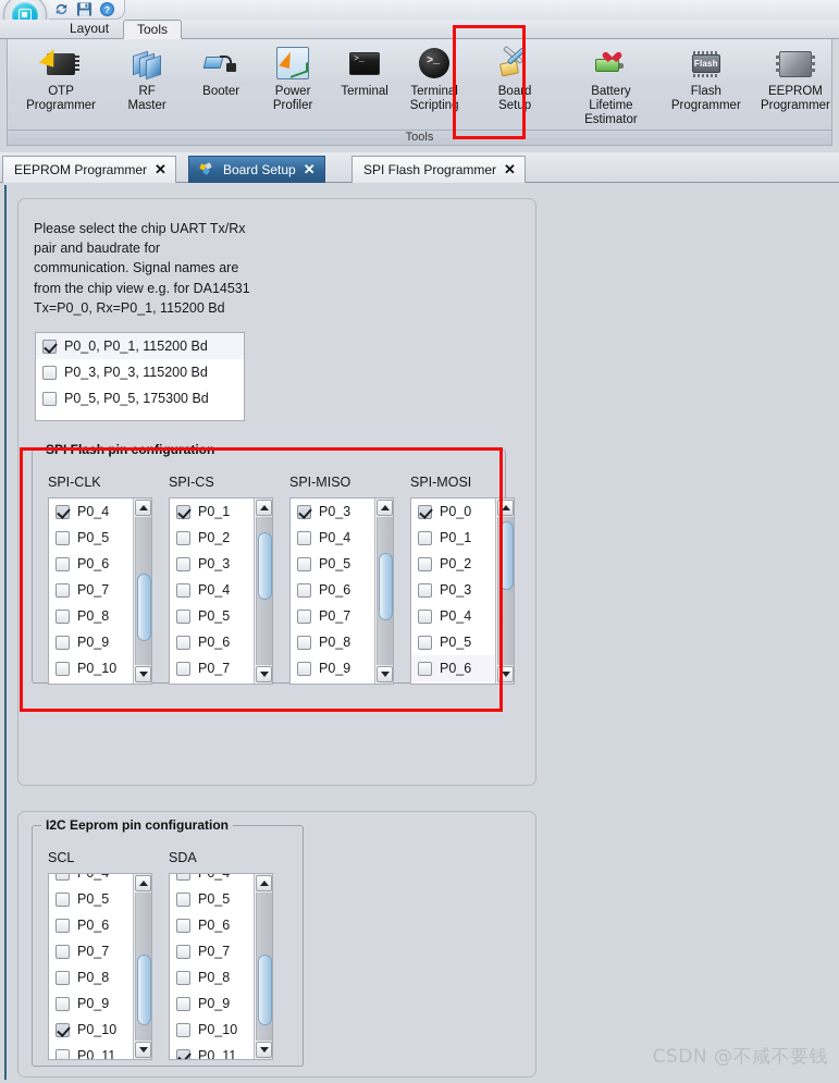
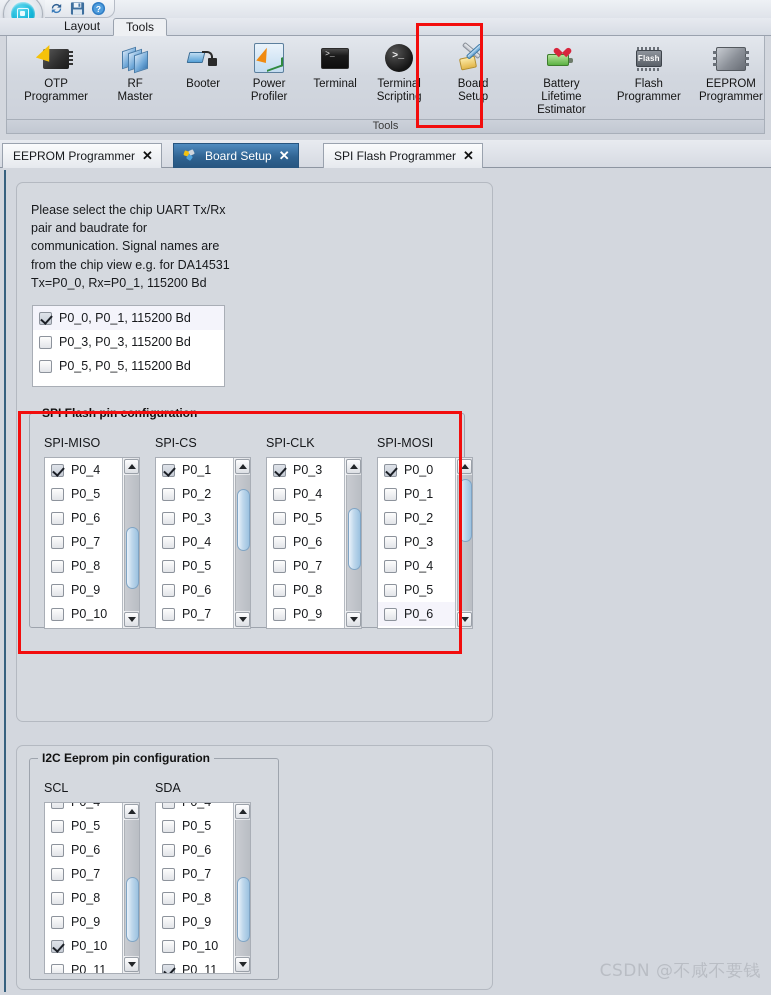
  ?
  Layout
  Tools
  OTP
  Programmer
  RF
  Master
  Booter
  Power
  Profiler
  Terminal
  Terminal
  Scripting
  Board
  Setup
  Battery Lifetime
  Estimator
  Flash
  Flash
  Programmer
  EEPROM
  Programmer
  Tools
  EEPROM Programmer
  ✕
  Board Setup
  ✕
  SPI Flash Programmer
  ✕
  Please select the chip UART Tx/Rx
  pair and baudrate for
  communication. Signal names are
  from the chip view e.g. for DA14531
  Tx=P0_0, Rx=P0_1, 115200 Bd
  P0_0, P0_1, 115200 Bd
  P0_3, P0_3, 115200 Bd
- P0_5, P0_5, 175300 Bd
+ P0_5, P0_5, 115200 Bd
  SPI Flash pin configuration
- SPI-CLK
+ SPI-MISO
  P0_4
  P0_5
  P0_6
  P0_7
  P0_8
  P0_9
  P0_10
  SPI-CS
  P0_1
  P0_2
  P0_3
  P0_4
  P0_5
  P0_6
  P0_7
- SPI-MISO
+ SPI-CLK
  P0_3
  P0_4
  P0_5
  P0_6
  P0_7
  P0_8
  P0_9
  SPI-MOSI
  P0_0
  P0_1
  P0_2
  P0_3
  P0_4
  P0_5
  P0_6
  I2C Eeprom pin configuration
  SCL
  P0_5
  P0_6
  P0_7
  P0_8
  P0_9
  P0_10
  P0_11
  SDA
  P0_5
  P0_6
  P0_7
  P0_8
  P0_9
  P0_10
  P0_11
  CSDN @不咸不要钱
